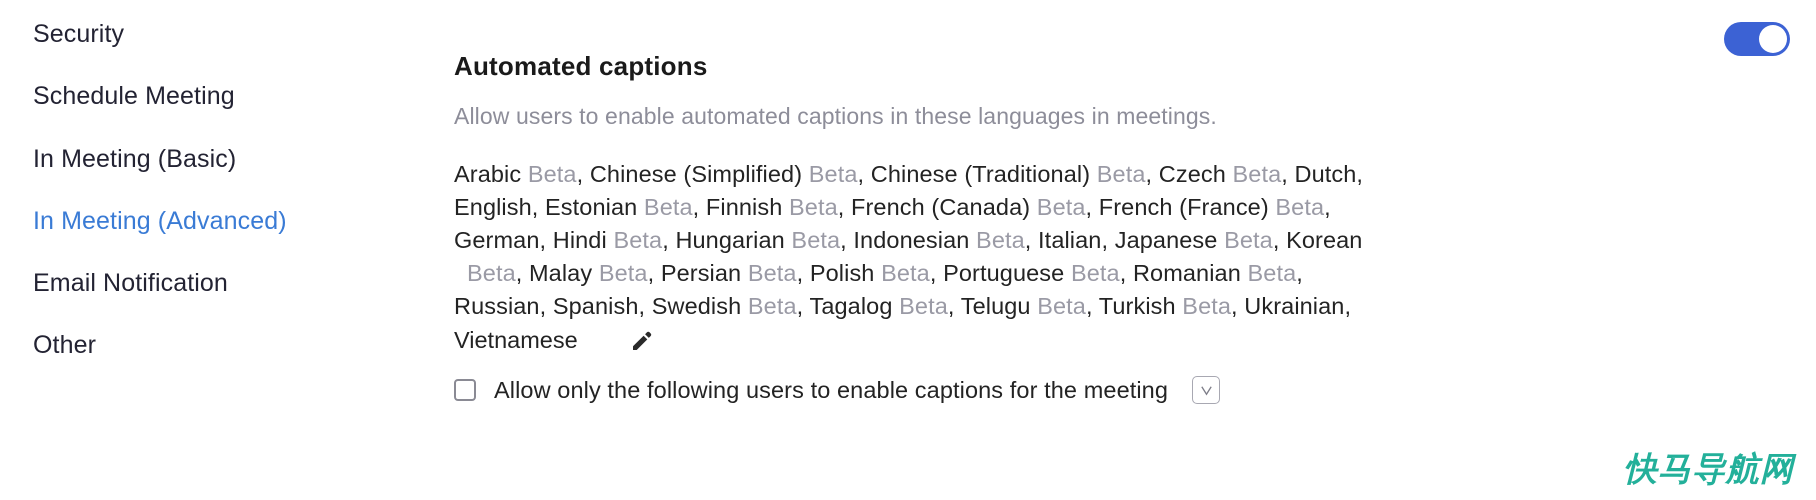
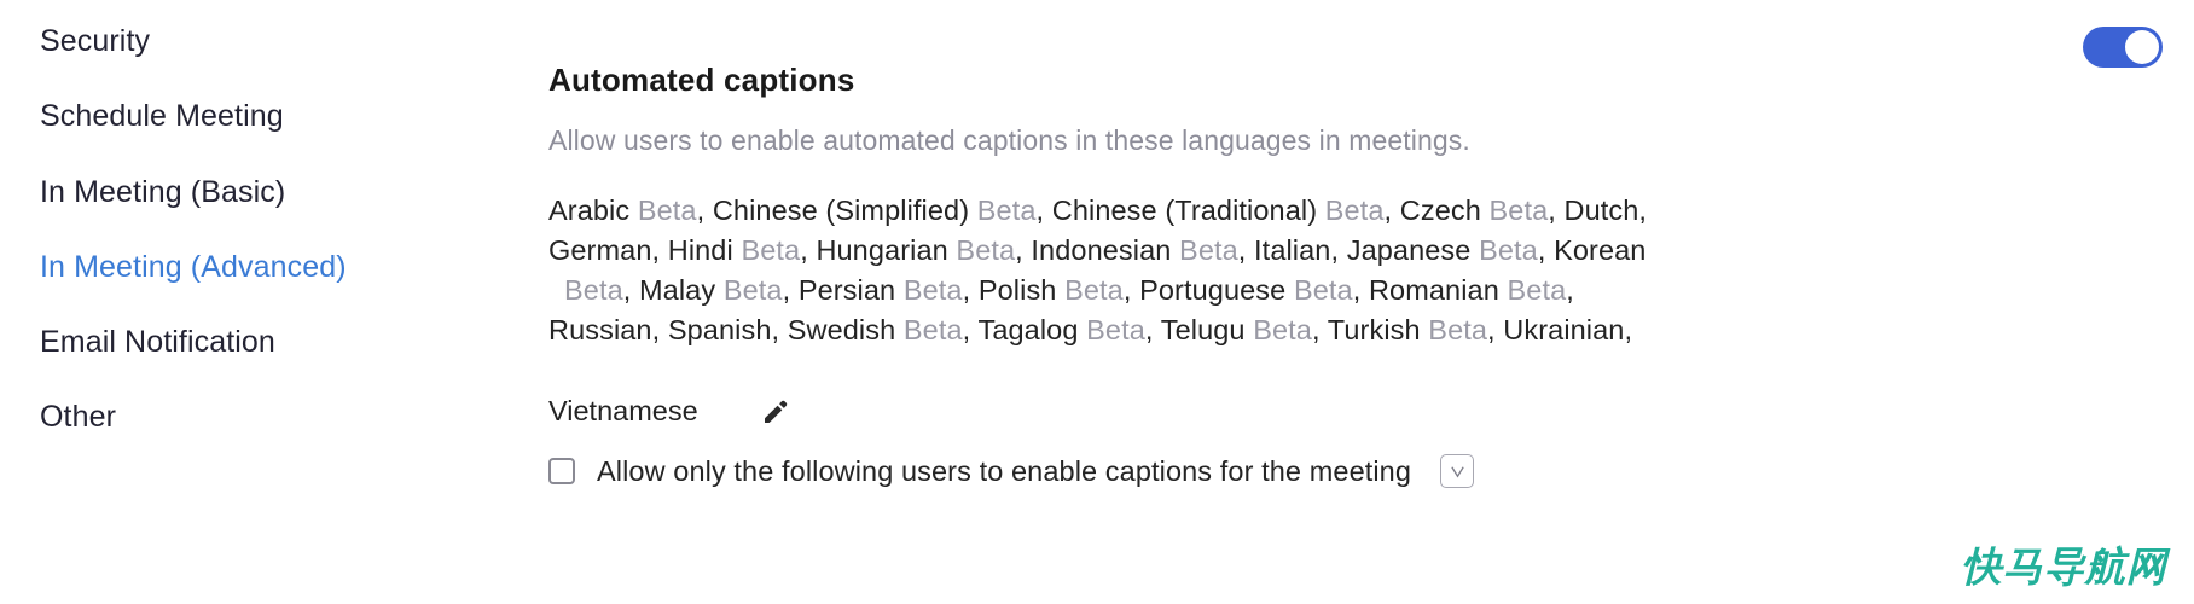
  Security
  Schedule Meeting
  In Meeting (Basic)
  In Meeting (Advanced)
  Email Notification
  Other
  Automated captions
  Allow users to enable automated captions in these languages in meetings.
  Arabic Beta, Chinese (Simplified) Beta, Chinese (Traditional) Beta, Czech Beta, Dutch,
- English, Estonian Beta, Finnish Beta, French (Canada) Beta, French (France) Beta,
  German, Hindi Beta, Hungarian Beta, Indonesian Beta, Italian, Japanese Beta, Korean
  Beta, Malay Beta, Persian Beta, Polish Beta, Portuguese Beta, Romanian Beta,
  Russian, Spanish, Swedish Beta, Tagalog Beta, Telugu Beta, Turkish Beta, Ukrainian,
  Vietnamese
  Allow only the following users to enable captions for the meeting
  快马导航网
